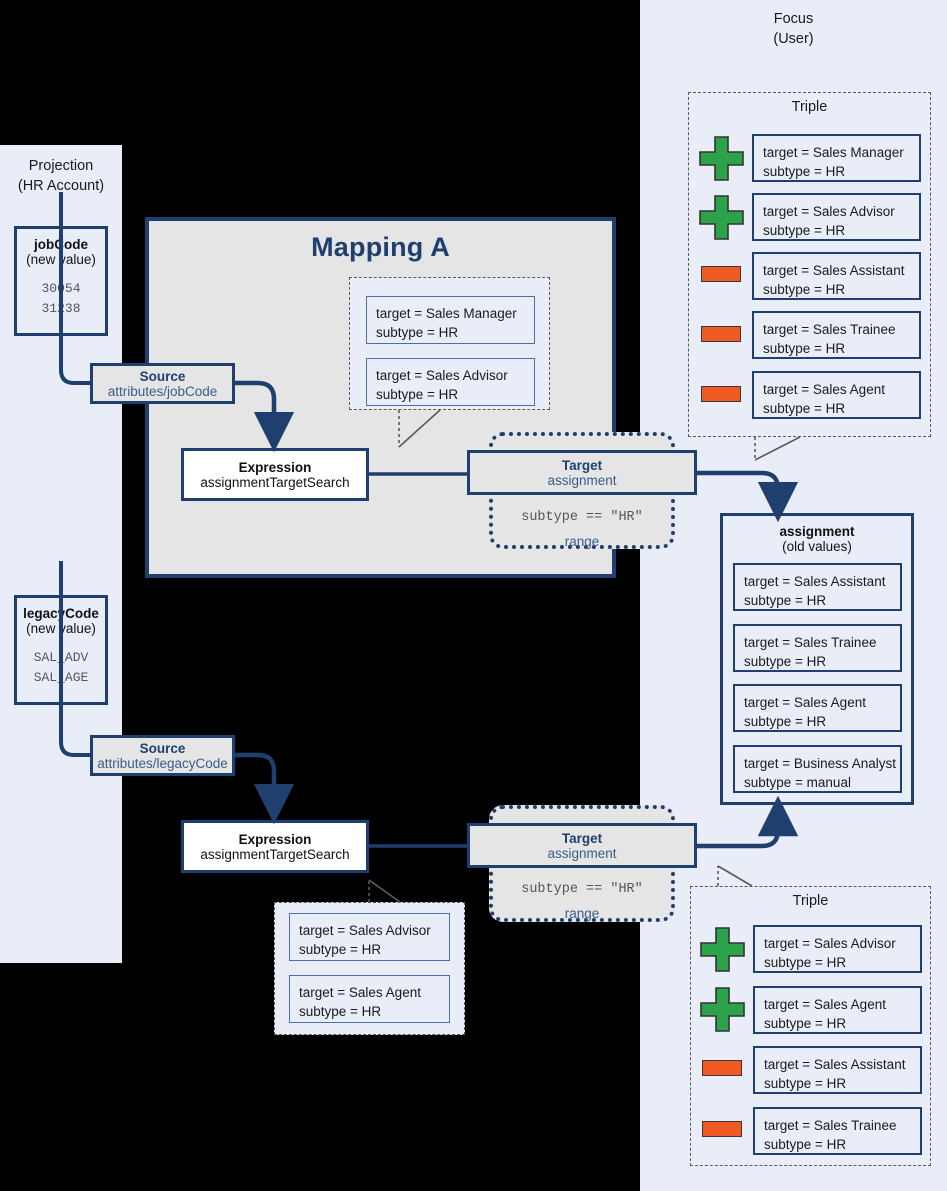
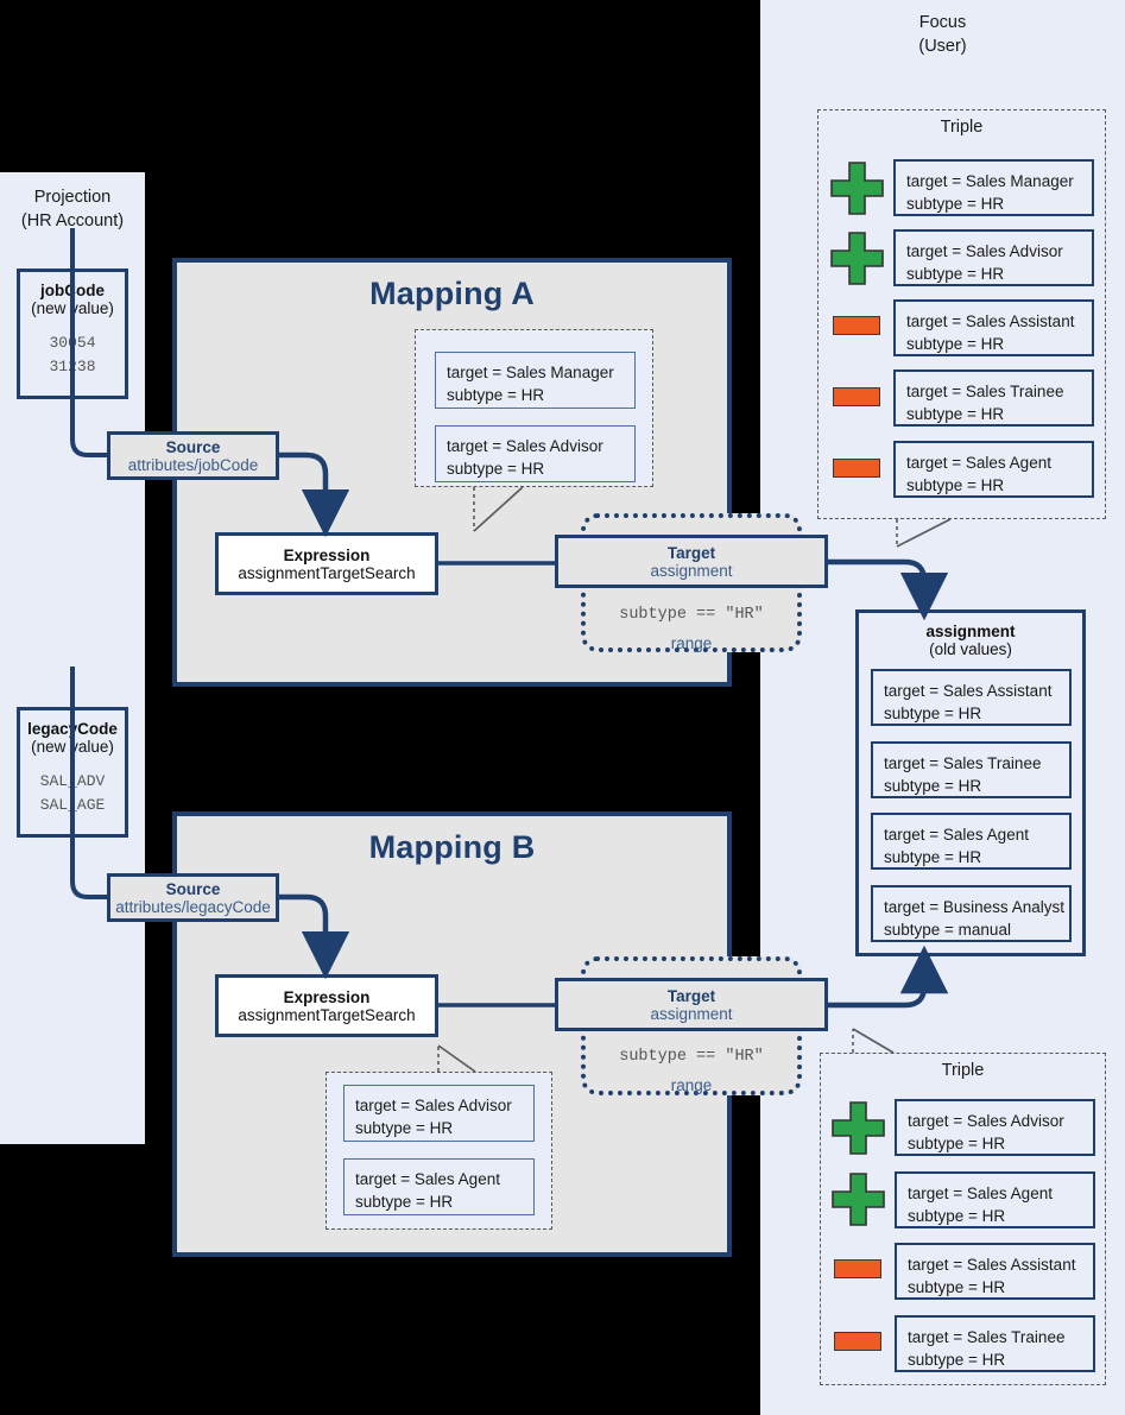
  Projection
  (HR Account)
  jobode
  (newalue)
  3054
  3138
  legacCode
  (newalue)
  SALADV
  SALAGE
  Focus
  (User)
  Mapping A
  target = Sales Manager
  subtype = HR
  target = Sales Advisor
  subtype = HR
  Source
  attributes/jobCode
  Expression
  assignmentTargetSearch
  subtype == "HR"
  range
  Target
  assignment
+ Mapping B
  target = Sales Advisor
  subtype = HR
  target = Sales Agent
  subtype = HR
  Source
  attributes/legacyCode
  Expression
  assignmentTargetSearch
  subtype == "HR"
  range
  Target
  assignment
  Triple
  target = Sales Manager
  subtype = HR
  target = Sales Advisor
  subtype = HR
  target = Sales Assistant
  subtype = HR
  target = Sales Trainee
  subtype = HR
  target = Sales Agent
  subtype = HR
  assignment
  (old values)
  target = Sales Assistant
  subtype = HR
  target = Sales Trainee
  subtype = HR
  target = Sales Agent
  subtype = HR
  target = Business Analyst
  subtype = manual
  Triple
  target = Sales Advisor
  subtype = HR
  target = Sales Agent
  subtype = HR
  target = Sales Assistant
  subtype = HR
  target = Sales Trainee
  subtype = HR
